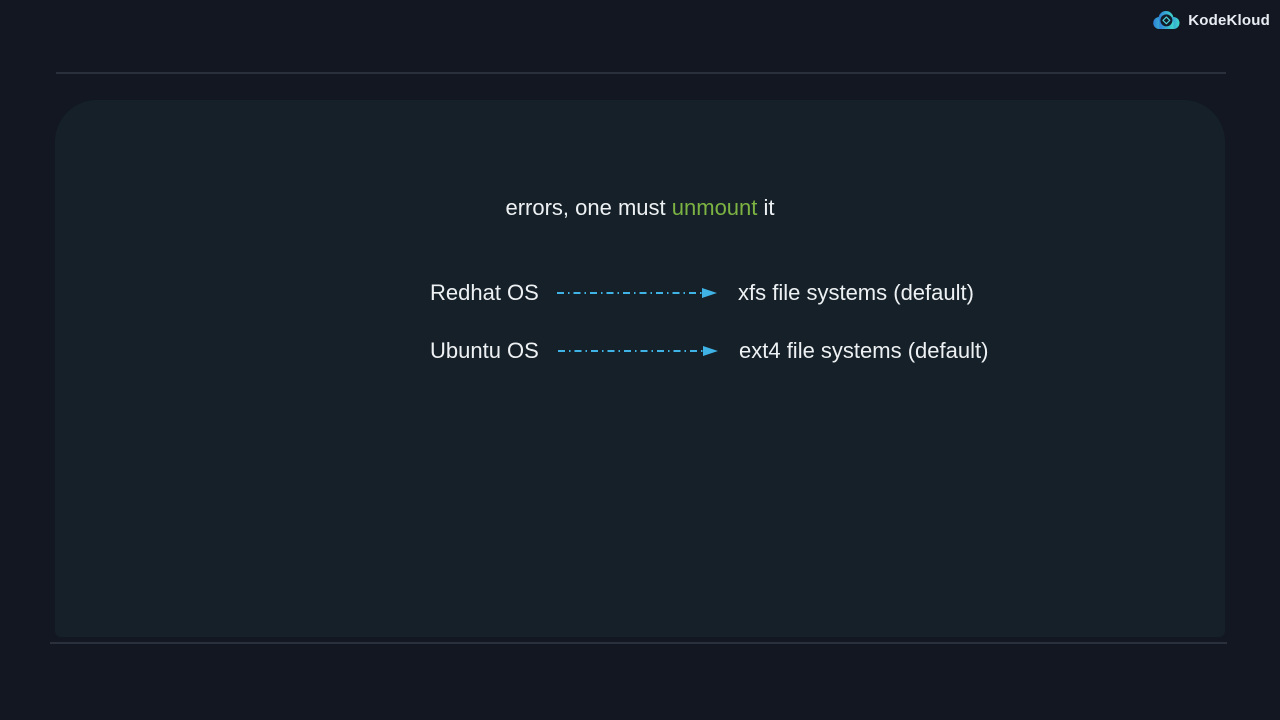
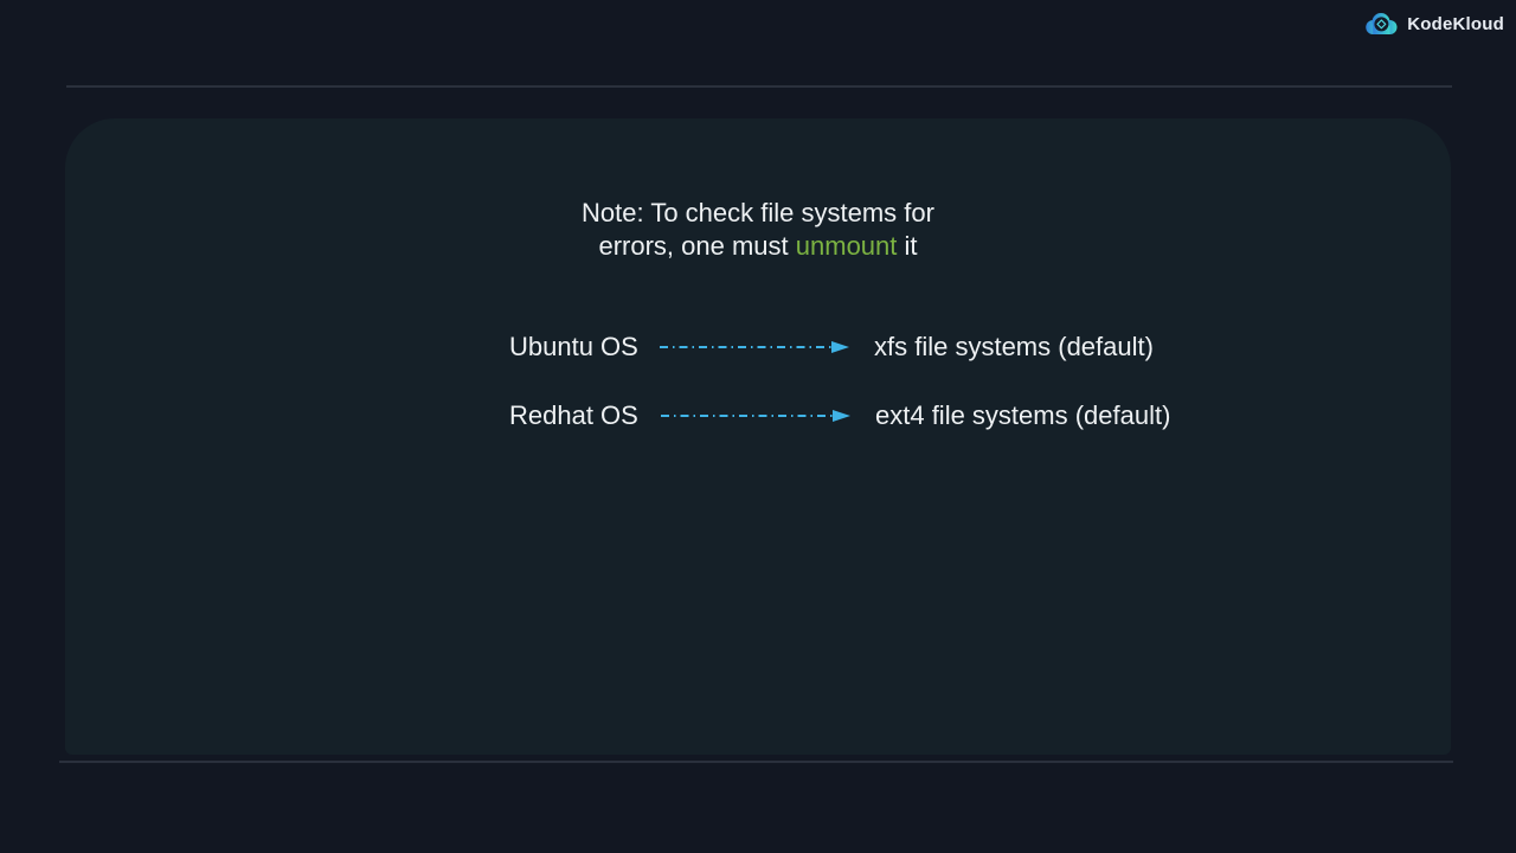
  KodeKloud
+ Note: To check file systems for
  errors, one must unmount it
- Redhat OS
+ Ubuntu OS
  xfs file systems (default)
- Ubuntu OS
+ Redhat OS
  ext4 file systems (default)
